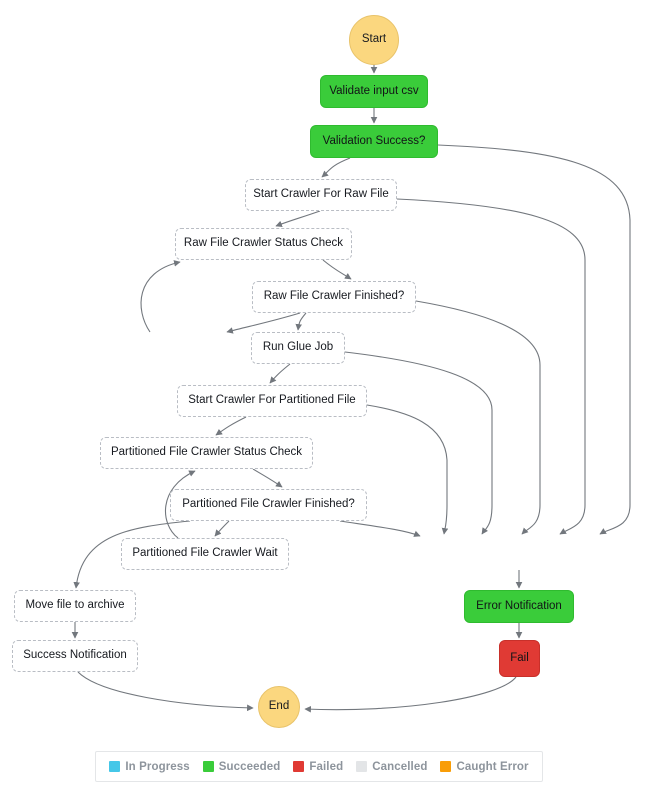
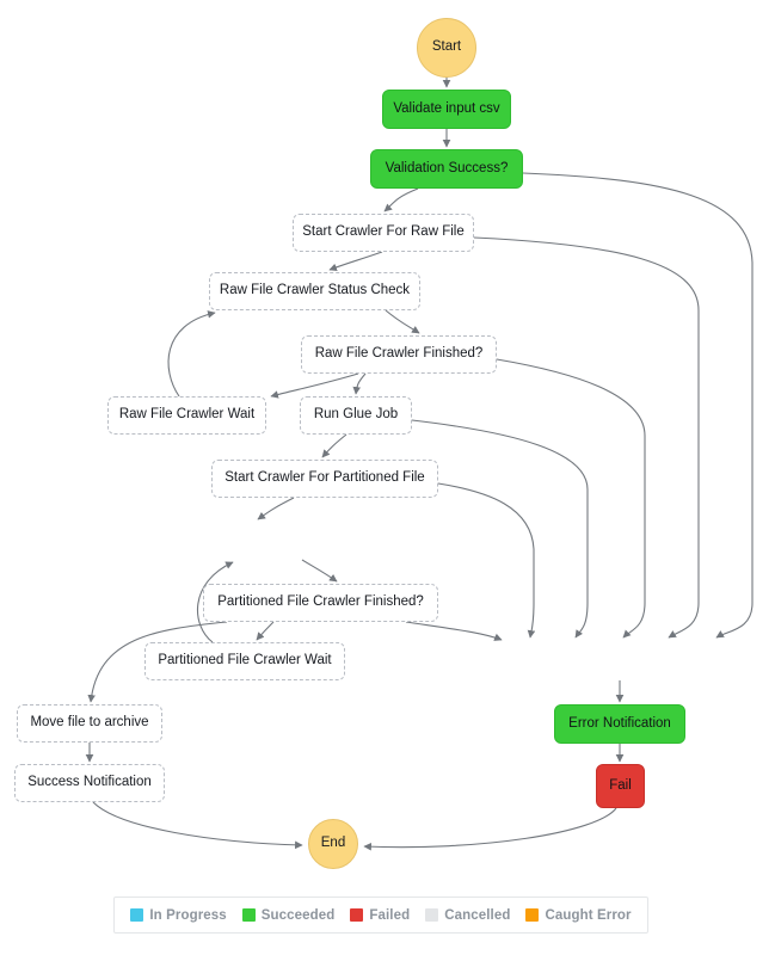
  Start
  Validate input csv
  Validation Success?
  Start Crawler For Raw File
  Raw File Crawler Status Check
  Raw File Crawler Finished?
+ Raw File Crawler Wait
  Run Glue Job
  Start Crawler For Partitioned File
- Partitioned File Crawler Status Check
  Partitioned File Crawler Finished?
  Partitioned File Crawler Wait
  Move file to archive
  Error Notification
  Success Notification
  Fail
  End
  In Progress
  Succeeded
  Failed
  Cancelled
  Caught Error
